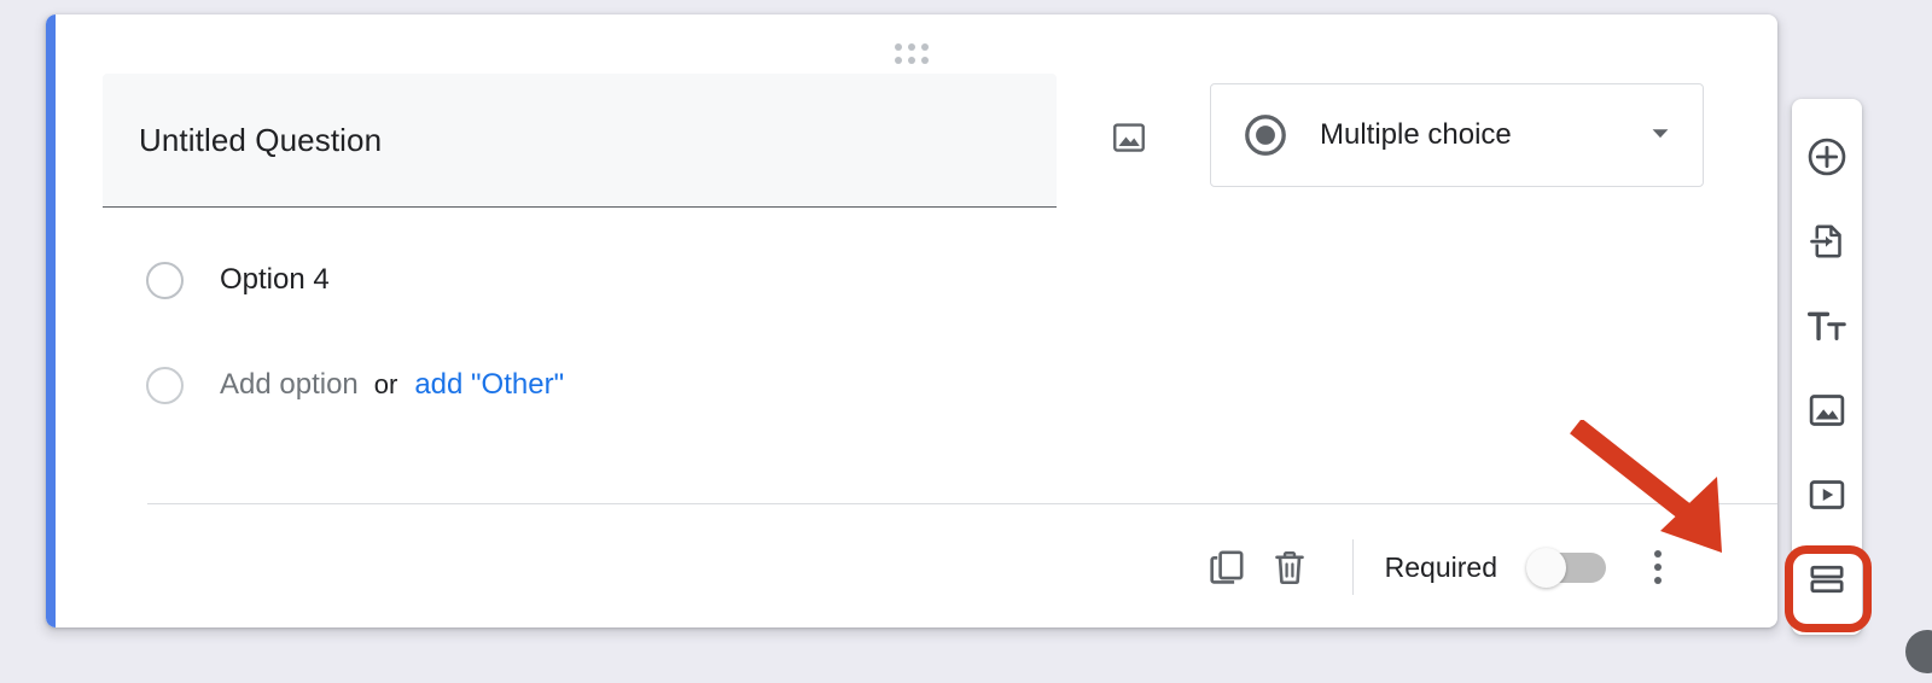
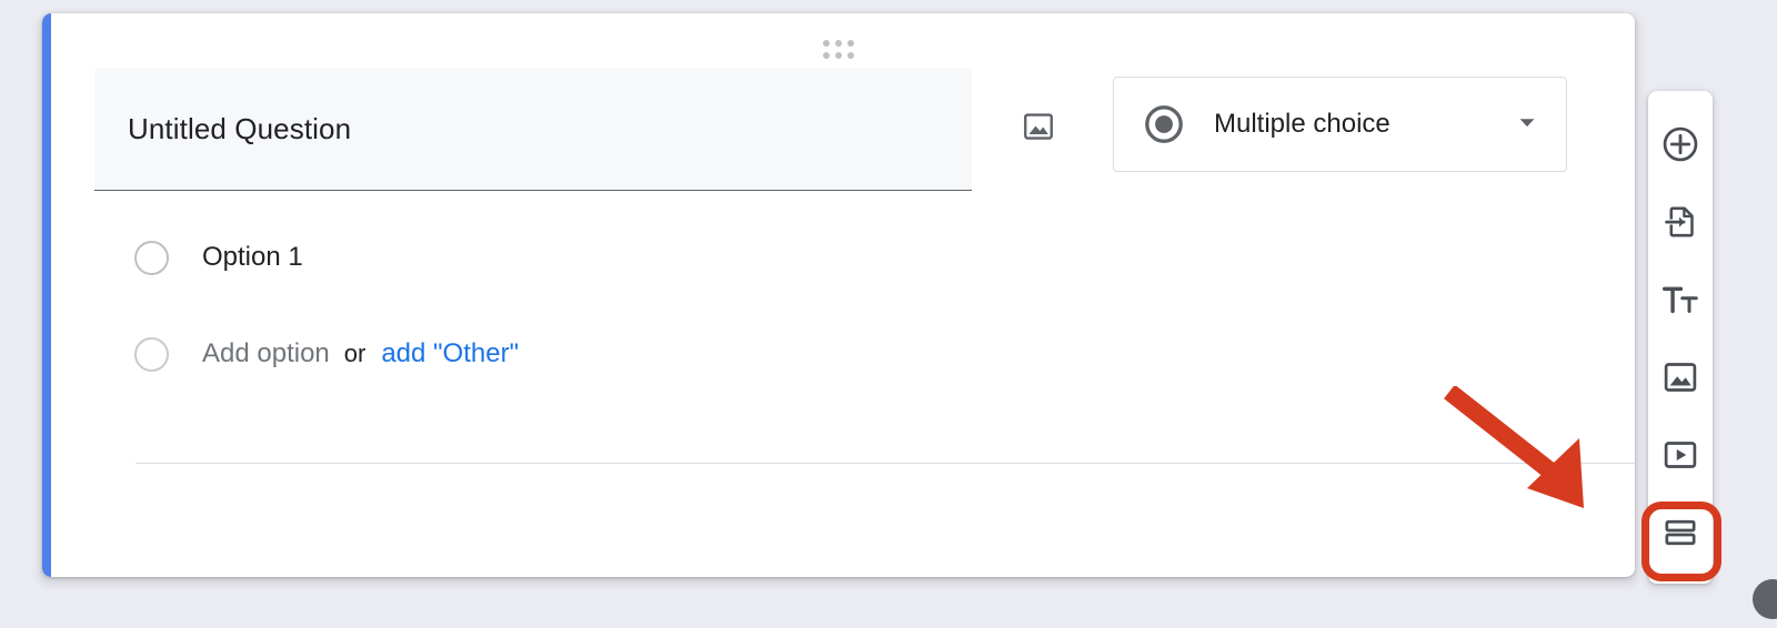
  Untitled Question
  Multiple choice
- Option 4
+ Option 1
  Add option
  or
  add "Other"
- Required
